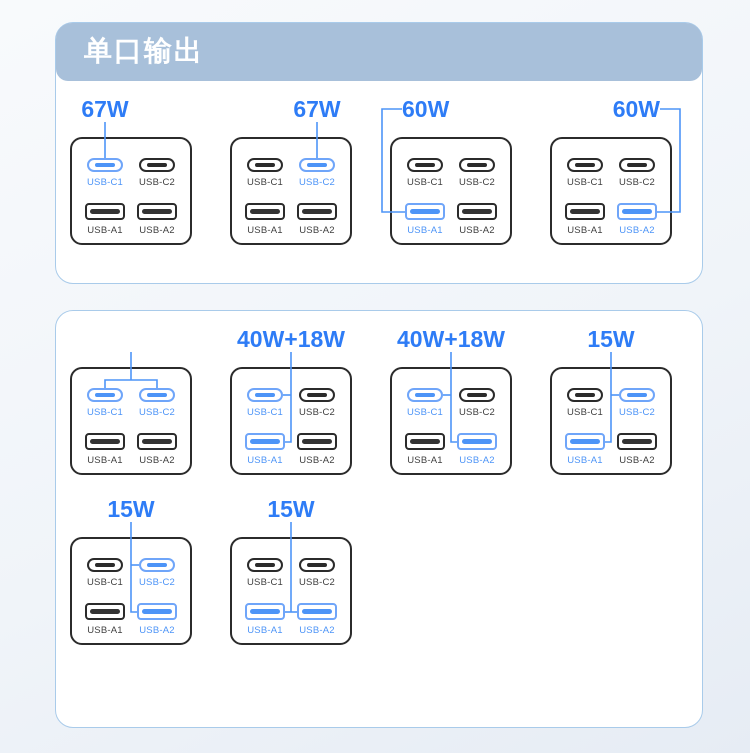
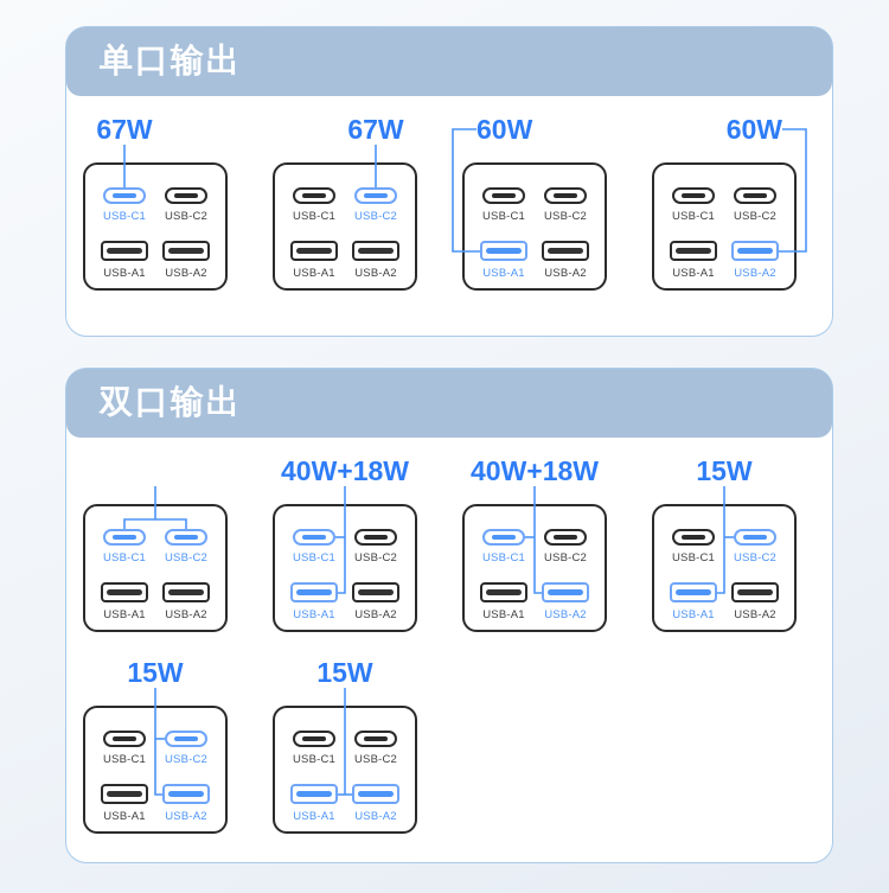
  单口输出
  67W
  USB-C1
  USB-C2
  USB-A1
  USB-A2
  67W
  USB-C1
  USB-C2
  USB-A1
  USB-A2
  60W
  USB-C1
  USB-C2
  USB-A1
  USB-A2
  60W
  USB-C1
  USB-C2
  USB-A1
  USB-A2
+ 双口输出
  USB-C1
  USB-C2
  USB-A1
  USB-A2
  40W+18W
  USB-C1
  USB-C2
  USB-A1
  USB-A2
  40W+18W
  USB-C1
  USB-C2
  USB-A1
  USB-A2
  15W
  USB-C1
  USB-C2
  USB-A1
  USB-A2
  15W
  USB-C1
  USB-C2
  USB-A1
  USB-A2
  15W
  USB-C1
  USB-C2
  USB-A1
  USB-A2
